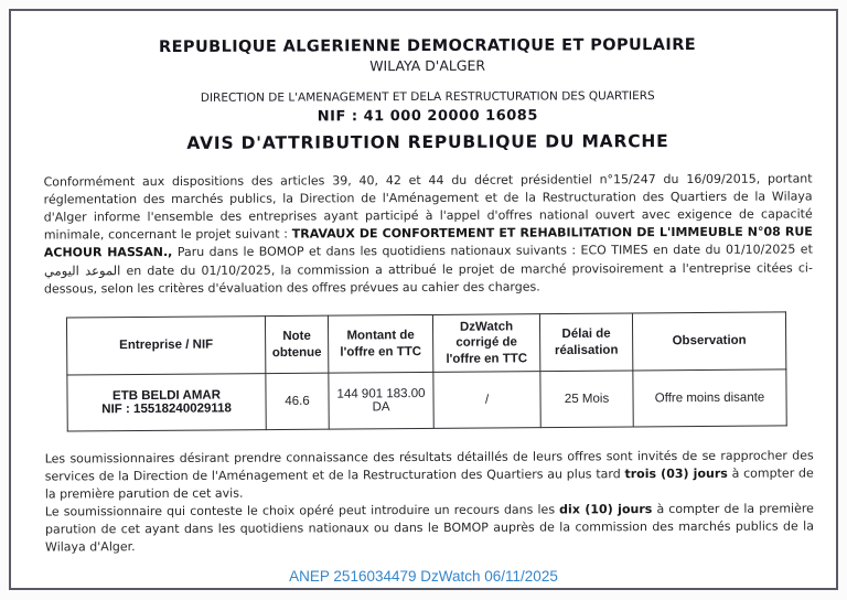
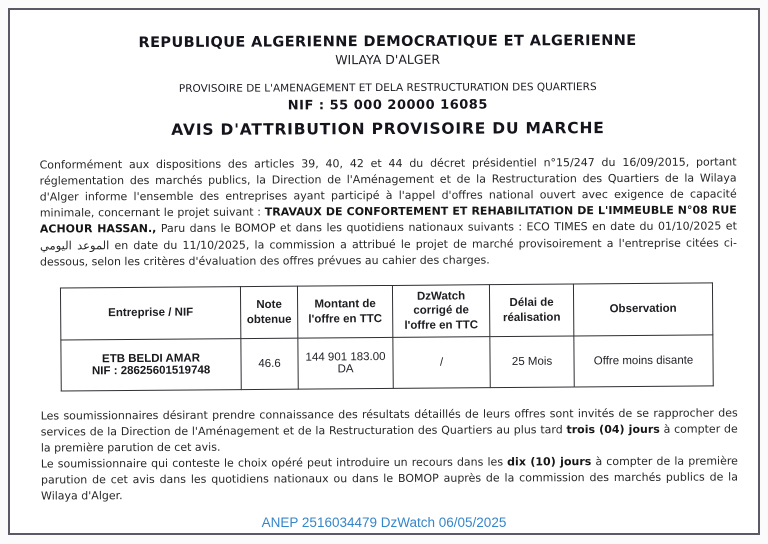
- REPUBLIQUE ALGERIENNE DEMOCRATIQUE ET POPULAIRE
+ REPUBLIQUE ALGERIENNE DEMOCRATIQUE ET ALGERIENNE
  WILAYA D'ALGER
- DIRECTION DE L'AMENAGEMENT ET DELA RESTRUCTURATION DES QUARTIERS
+ PROVISOIRE DE L'AMENAGEMENT ET DELA RESTRUCTURATION DES QUARTIERS
- NIF : 41 000 20000 16085
+ NIF : 55 000 20000 16085
- AVIS D'ATTRIBUTION REPUBLIQUE DU MARCHE
+ AVIS D'ATTRIBUTION PROVISOIRE DU MARCHE
- Conformément aux dispositions des articles 39, 40, 42 et 44 du décret présidentiel n°15/247 du 16/09/2015, portant réglementation des marchés publics, la Direction de l'Aménagement et de la Restructuration des Quartiers de la Wilaya d'Alger informe l'ensemble des entreprises ayant participé à l'appel d'offres national ouvert avec exigence de capacité minimale, concernant le projet suivant : TRAVAUX DE CONFORTEMENT ET REHABILITATION DE L'IMMEUBLE N°08 RUE ACHOUR HASSAN., Paru dans le BOMOP et dans les quotidiens nationaux suivants : ECO TIMES en date du 01/10/2025 et الموعد اليومي en date du 01/10/2025, la commission a attribué le projet de marché provisoirement a l'entreprise citées ci-dessous, selon les critères d'évaluation des offres prévues au cahier des charges.
+ Conformément aux dispositions des articles 39, 40, 42 et 44 du décret présidentiel n°15/247 du 16/09/2015, portant réglementation des marchés publics, la Direction de l'Aménagement et de la Restructuration des Quartiers de la Wilaya d'Alger informe l'ensemble des entreprises ayant participé à l'appel d'offres national ouvert avec exigence de capacité minimale, concernant le projet suivant : TRAVAUX DE CONFORTEMENT ET REHABILITATION DE L'IMMEUBLE N°08 RUE ACHOUR HASSAN., Paru dans le BOMOP et dans les quotidiens nationaux suivants : ECO TIMES en date du 01/10/2025 et الموعد اليومي en date du 11/10/2025, la commission a attribué le projet de marché provisoirement a l'entreprise citées ci-dessous, selon les critères d'évaluation des offres prévues au cahier des charges.
  Entreprise / NIF	Note obtenue	Montant de l'offre en TTC	DzWatch corrigé de l'offre en TTC	Délai de réalisation	Observation
- ETB BELDI AMAR NIF : 15518240029118	46.6	144 901 183.00 DA	/	25 Mois	Offre moins disante
+ ETB BELDI AMAR NIF : 28625601519748	46.6	144 901 183.00 DA	/	25 Mois	Offre moins disante
- Les soumissionnaires désirant prendre connaissance des résultats détaillés de leurs offres sont invités de se rapprocher des services de la Direction de l'Aménagement et de la Restructuration des Quartiers au plus tard trois (03) jours à compter de la première parution de cet avis.
+ Les soumissionnaires désirant prendre connaissance des résultats détaillés de leurs offres sont invités de se rapprocher des services de la Direction de l'Aménagement et de la Restructuration des Quartiers au plus tard trois (04) jours à compter de la première parution de cet avis.
- Le soumissionnaire qui conteste le choix opéré peut introduire un recours dans les dix (10) jours à compter de la première parution de cet ayant dans les quotidiens nationaux ou dans le BOMOP auprès de la commission des marchés publics de la Wilaya d'Alger.
+ Le soumissionnaire qui conteste le choix opéré peut introduire un recours dans les dix (10) jours à compter de la première parution de cet avis dans les quotidiens nationaux ou dans le BOMOP auprès de la commission des marchés publics de la Wilaya d'Alger.
- ANEP 2516034479 DzWatch 06/11/2025
+ ANEP 2516034479 DzWatch 06/05/2025
